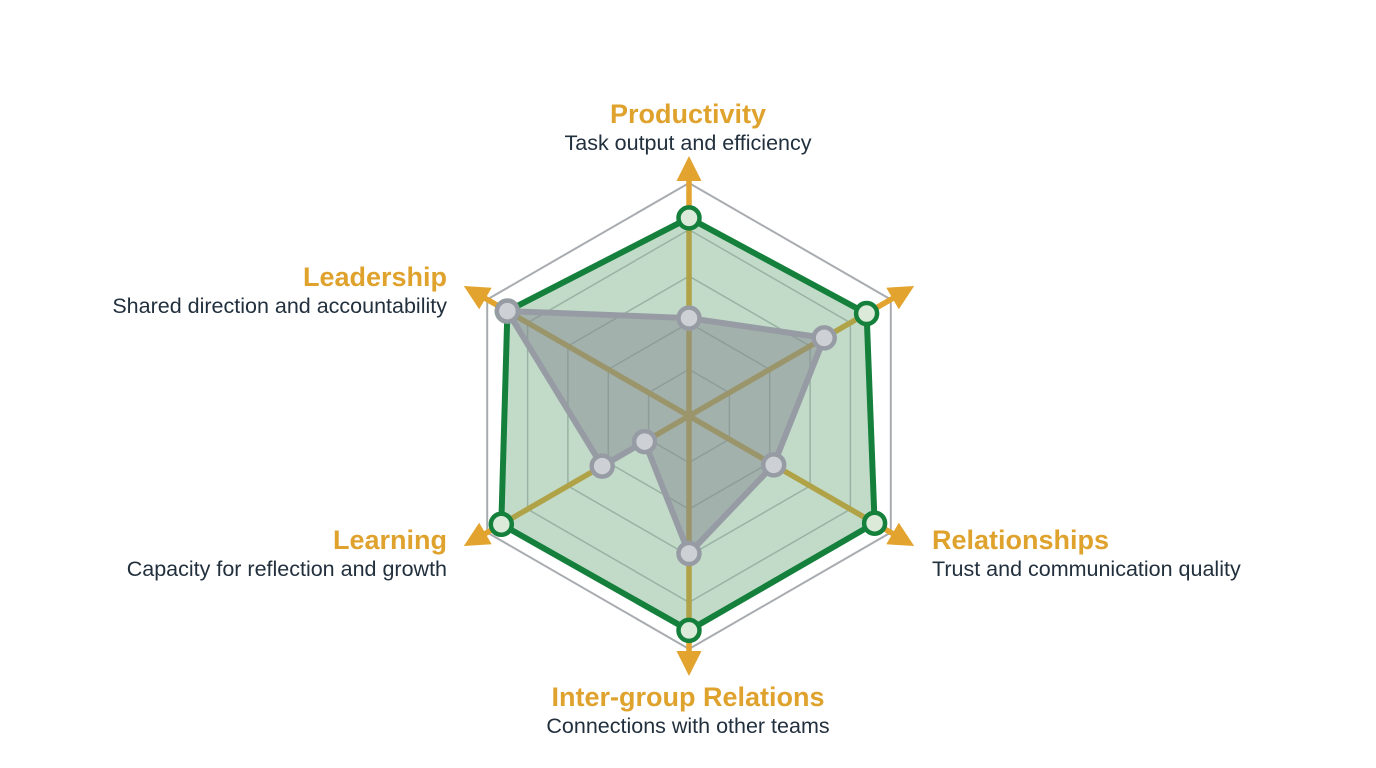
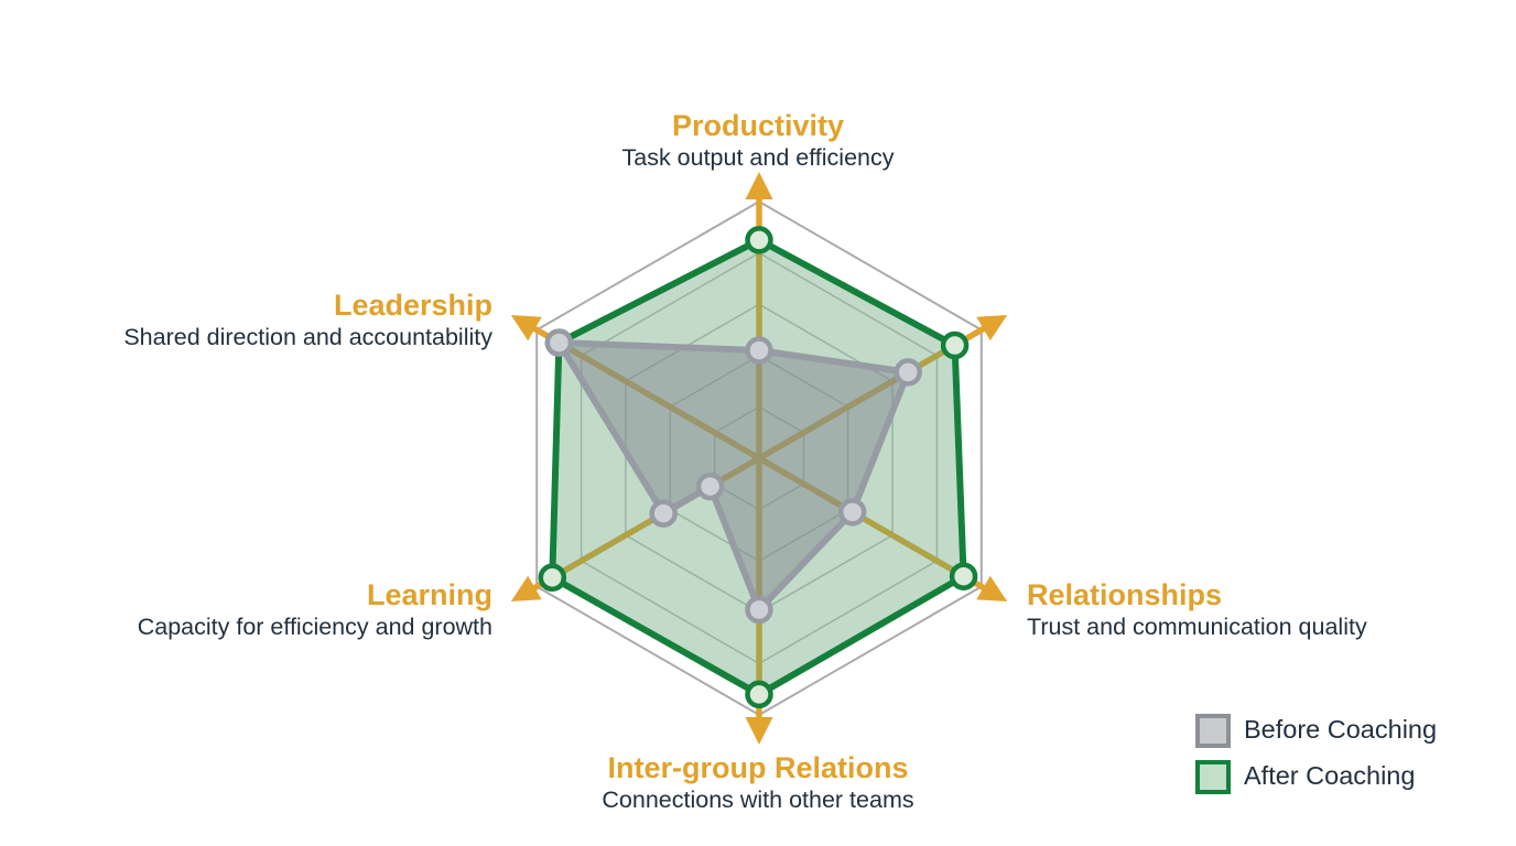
  Productivity
  Task output and efficiency
  Relationships
  Trust and communication quality
  Inter-group Relations
  Connections with other teams
  Learning
- Capacity for reflection and growth
+ Capacity for efficiency and growth
  Leadership
  Shared direction and accountability
+ Before Coaching
+ After Coaching
